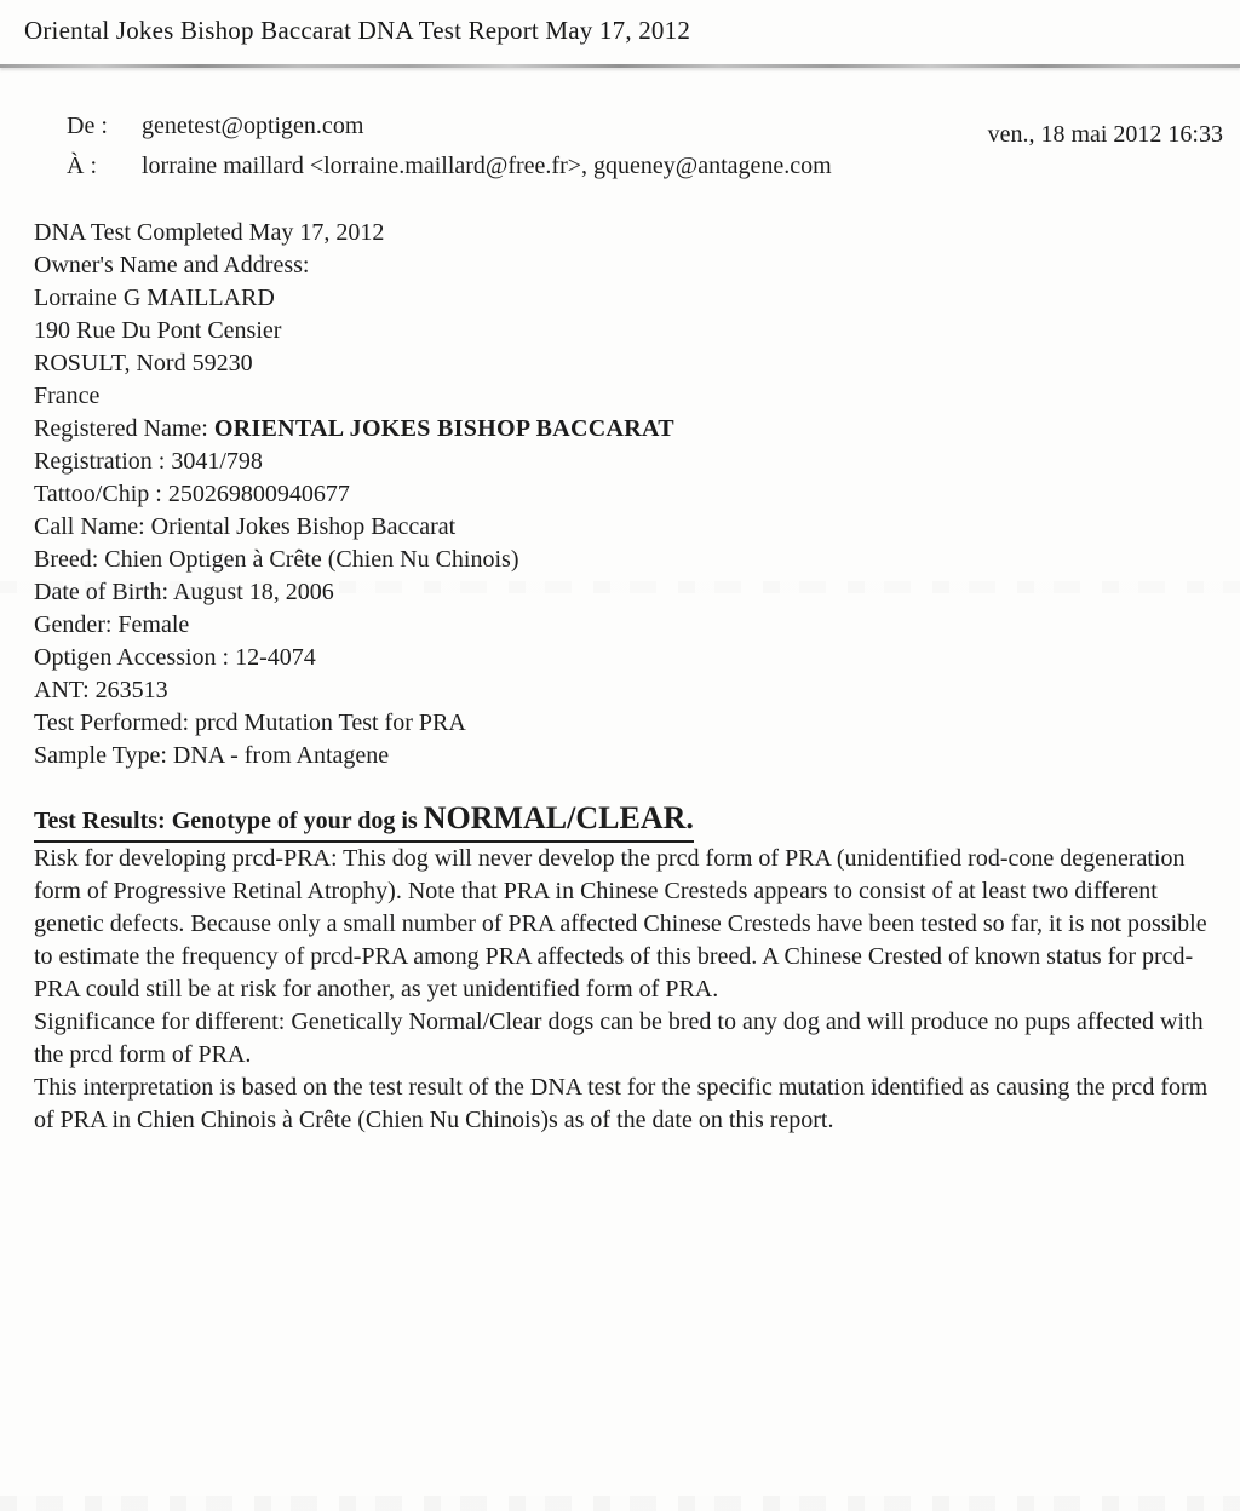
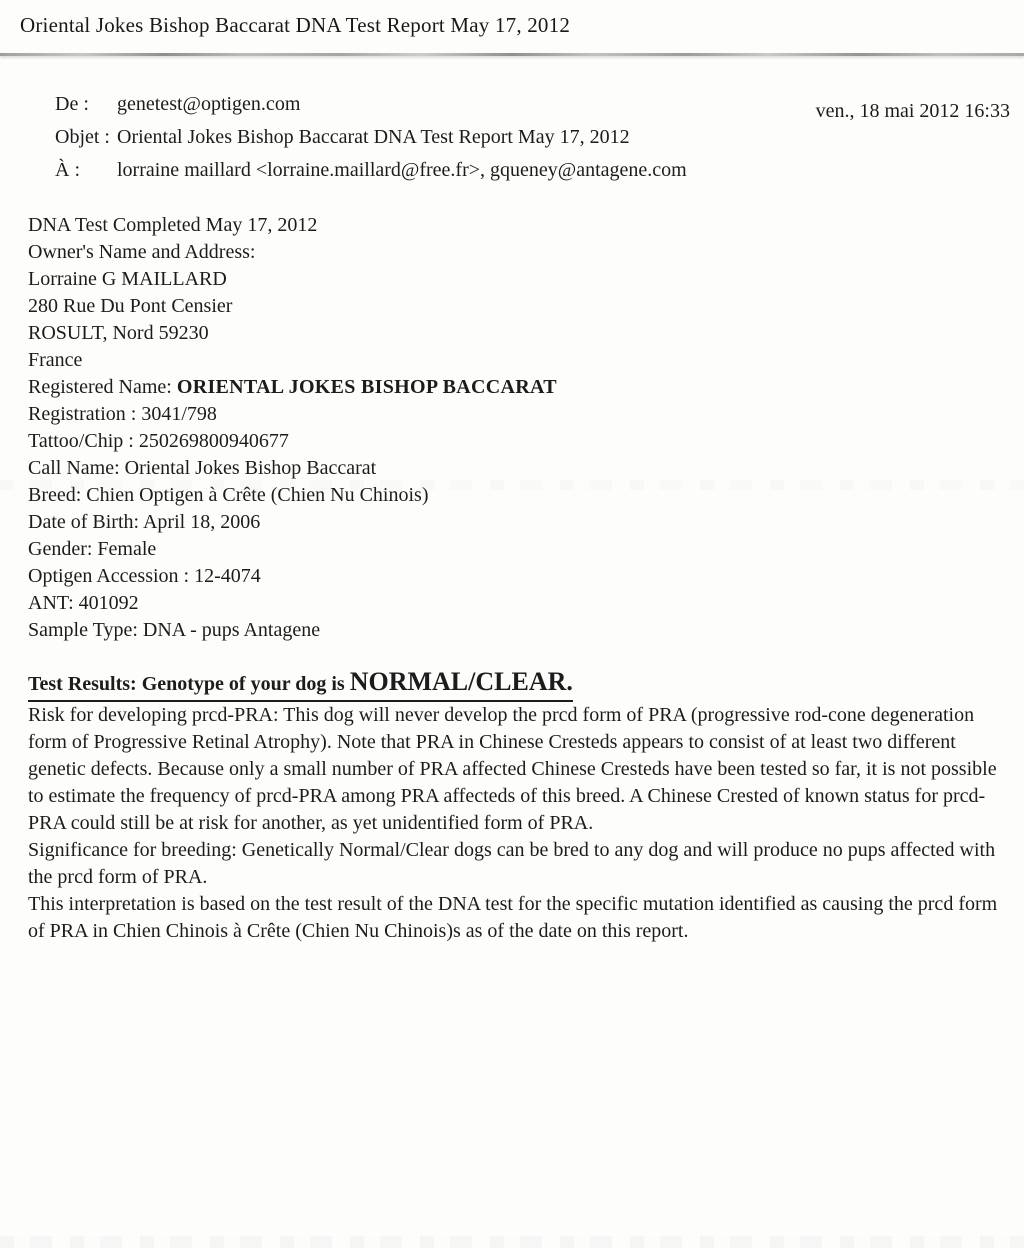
  Oriental Jokes Bishop Baccarat DNA Test Report May 17, 2012
  De : genetest@optigen.com
  ven., 18 mai 2012 16:33
+ Objet : Oriental Jokes Bishop Baccarat DNA Test Report May 17, 2012
  À : lorraine maillard <lorraine.maillard@free.fr>, gqueney@antagene.com
  DNA Test Completed May 17, 2012
  Owner's Name and Address:
  Lorraine G MAILLARD
- 190 Rue Du Pont Censier
+ 280 Rue Du Pont Censier
  ROSULT, Nord 59230
  France
  Registered Name: ORIENTAL JOKES BISHOP BACCARAT
  Registration : 3041/798
  Tattoo/Chip : 250269800940677
  Call Name: Oriental Jokes Bishop Baccarat
  Breed: Chien Optigen à Crête (Chien Nu Chinois)
- Date of Birth: August 18, 2006
+ Date of Birth: April 18, 2006
  Gender: Female
  Optigen Accession : 12-4074
- ANT: 263513
+ ANT: 401092
- Test Performed: prcd Mutation Test for PRA
- Sample Type: DNA - from Antagene
+ Sample Type: DNA - pups Antagene
  Test Results: Genotype of your dog is NORMAL/CLEAR.
- Risk for developing prcd-PRA: This dog will never develop the prcd form of PRA (unidentified rod-cone degeneration form of Progressive Retinal Atrophy). Note that PRA in Chinese Cresteds appears to consist of at least two different genetic defects. Because only a small number of PRA affected Chinese Cresteds have been tested so far, it is not possible to estimate the frequency of prcd-PRA among PRA affecteds of this breed. A Chinese Crested of known status for prcd-PRA could still be at risk for another, as yet unidentified form of PRA.
+ Risk for developing prcd-PRA: This dog will never develop the prcd form of PRA (progressive rod-cone degeneration form of Progressive Retinal Atrophy). Note that PRA in Chinese Cresteds appears to consist of at least two different genetic defects. Because only a small number of PRA affected Chinese Cresteds have been tested so far, it is not possible to estimate the frequency of prcd-PRA among PRA affecteds of this breed. A Chinese Crested of known status for prcd-PRA could still be at risk for another, as yet unidentified form of PRA.
- Significance for different: Genetically Normal/Clear dogs can be bred to any dog and will produce no pups affected with the prcd form of PRA.
+ Significance for breeding: Genetically Normal/Clear dogs can be bred to any dog and will produce no pups affected with the prcd form of PRA.
  This interpretation is based on the test result of the DNA test for the specific mutation identified as causing the prcd form of PRA in Chien Chinois à Crête (Chien Nu Chinois)s as of the date on this report.
